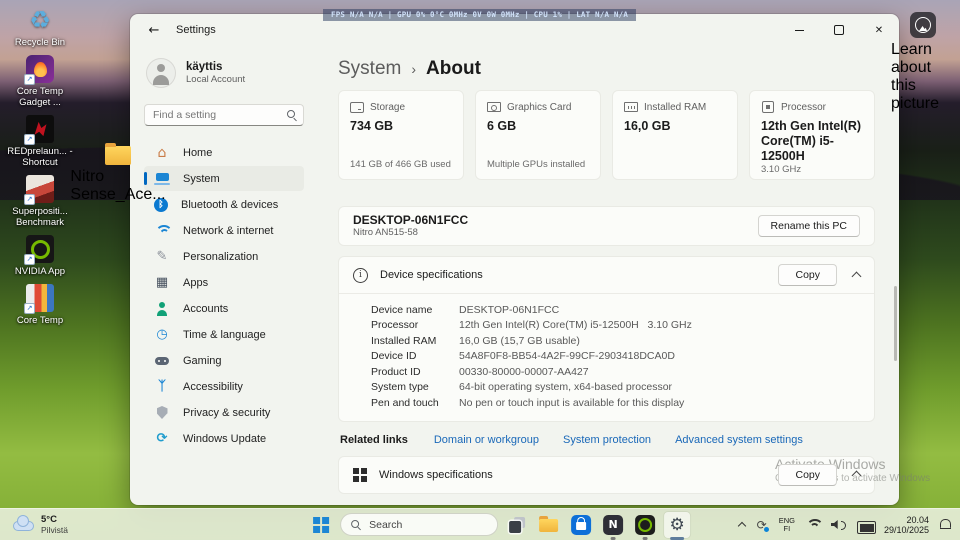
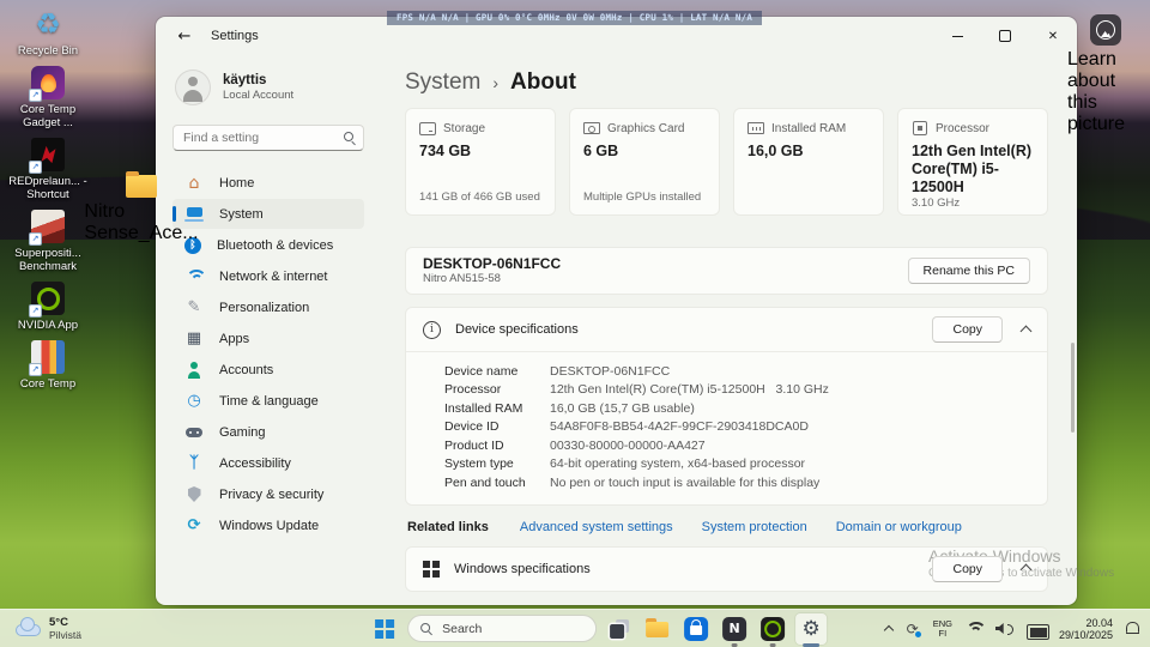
  FPS N/A N/A | GPU 0% 0°C 0MHz 0V 0W 0MHz | CPU 1% | LAT N/A N/A
  Recycle Bin
  Core Temp Gadget ...
  REDprelaun... - Shortcut
  Superpositi... Benchmark
  NVIDIA App
  Core Temp
  Nitro Sense_Ace...
  Learn about this picture
  Settings
  käyttis
  Local Account
  Find a setting
  Home
  System
  Bluetooth & devices
  Network & internet
  Personalization
  Apps
  Accounts
  Time & language
  Gaming
  Accessibility
  Privacy & security
  Windows Update
  System
  ›
  About
  Storage
  734 GB
  141 GB of 466 GB used
  Graphics Card
  6 GB
  Multiple GPUs installed
  Installed RAM
  16,0 GB
  Processor
  12th Gen Intel(R) Core(TM) i5-12500H
  3.10 GHz
  DESKTOP-06N1FCC
  Nitro AN515-58
  Rename this PC
  Device specifications
  Copy
  Device name
  DESKTOP-06N1FCC
  Processor
  12th Gen Intel(R) Core(TM) i5-12500H 3.10 GHz
  Installed RAM
  16,0 GB (15,7 GB usable)
  Device ID
  54A8F0F8-BB54-4A2F-99CF-2903418DCA0D
  Product ID
- 00330-80000-00007-AA427
+ 00330-80000-00000-AA427
  System type
  64-bit operating system, x64-based processor
  Pen and touch
  No pen or touch input is available for this display
  Related links
- Domain or workgroup
+ Advanced system settings
  System protection
- Advanced system settings
+ Domain or workgroup
  Windows specifications
  Copy
  5°C
  Pilvistä
  Search
  ENG
  FI
  20.04
  29/10/2025
